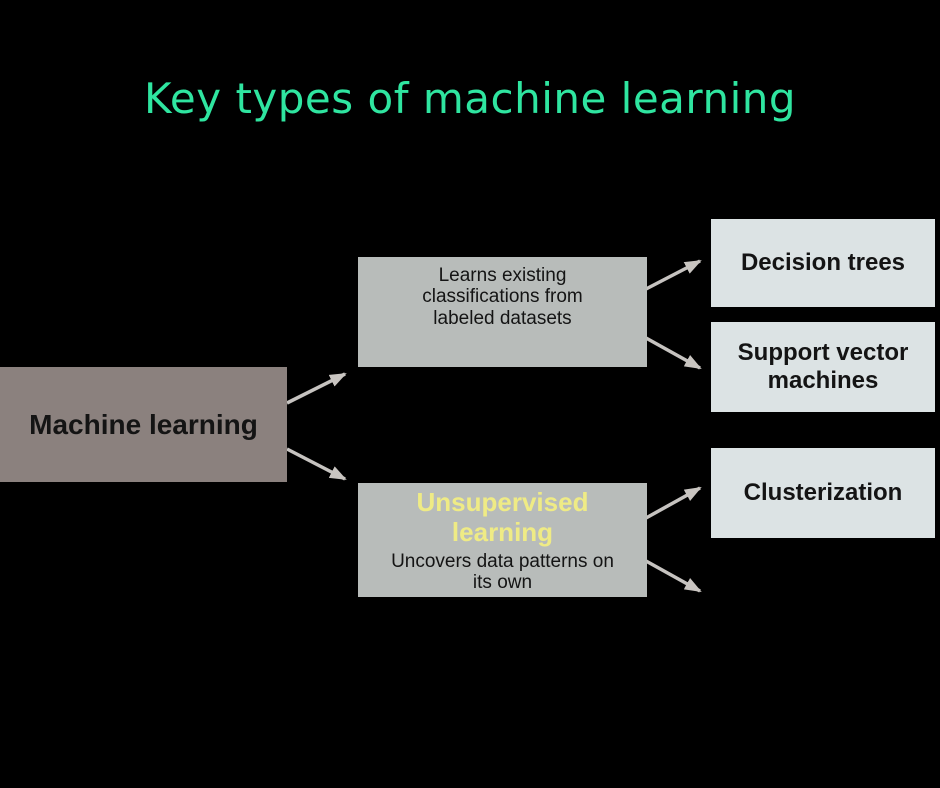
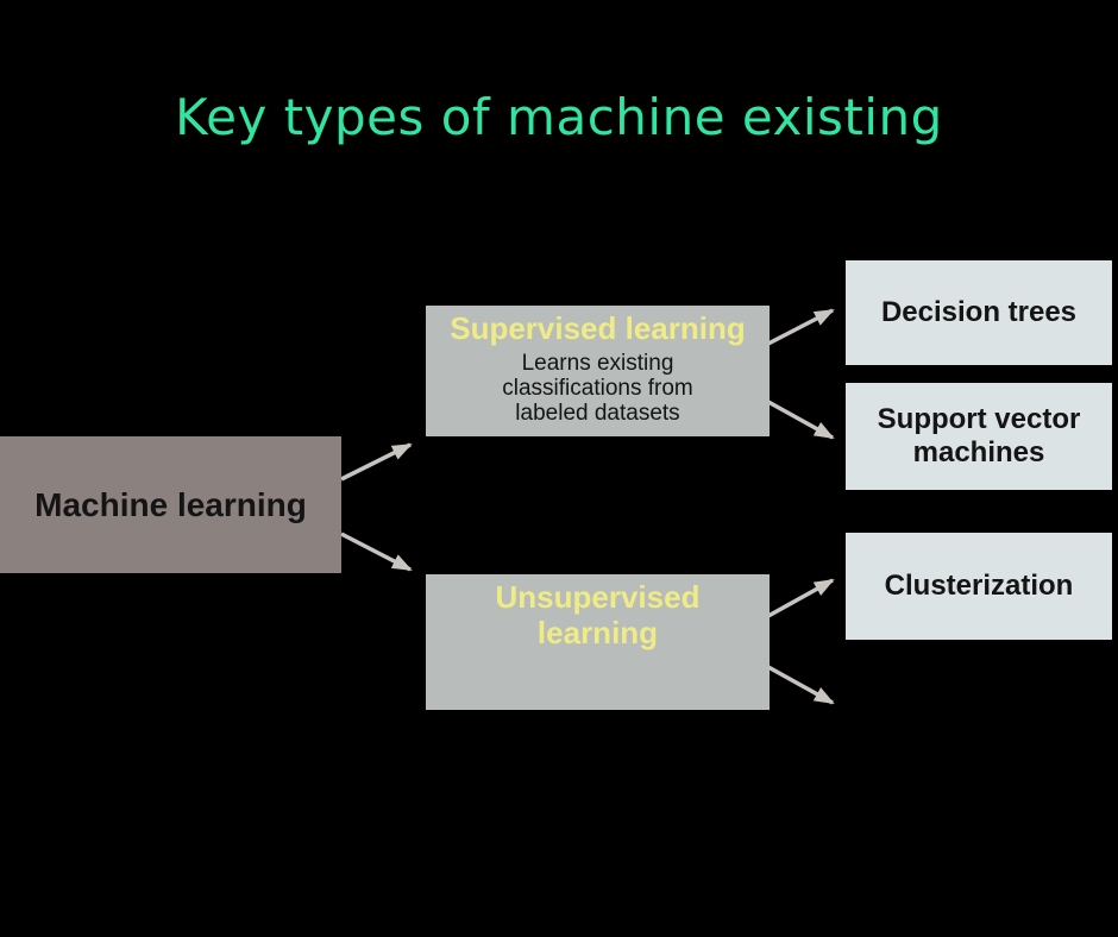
- Key types of machine learning
+ Key types of machine existing
  Machine learning
+ Supervised learning
  Learns existing
  classifications from
  labeled datasets
  Unsupervised
  learning
- Uncovers data patterns on
- its own
  Decision trees
  Support vector
  machines
  Clusterization
